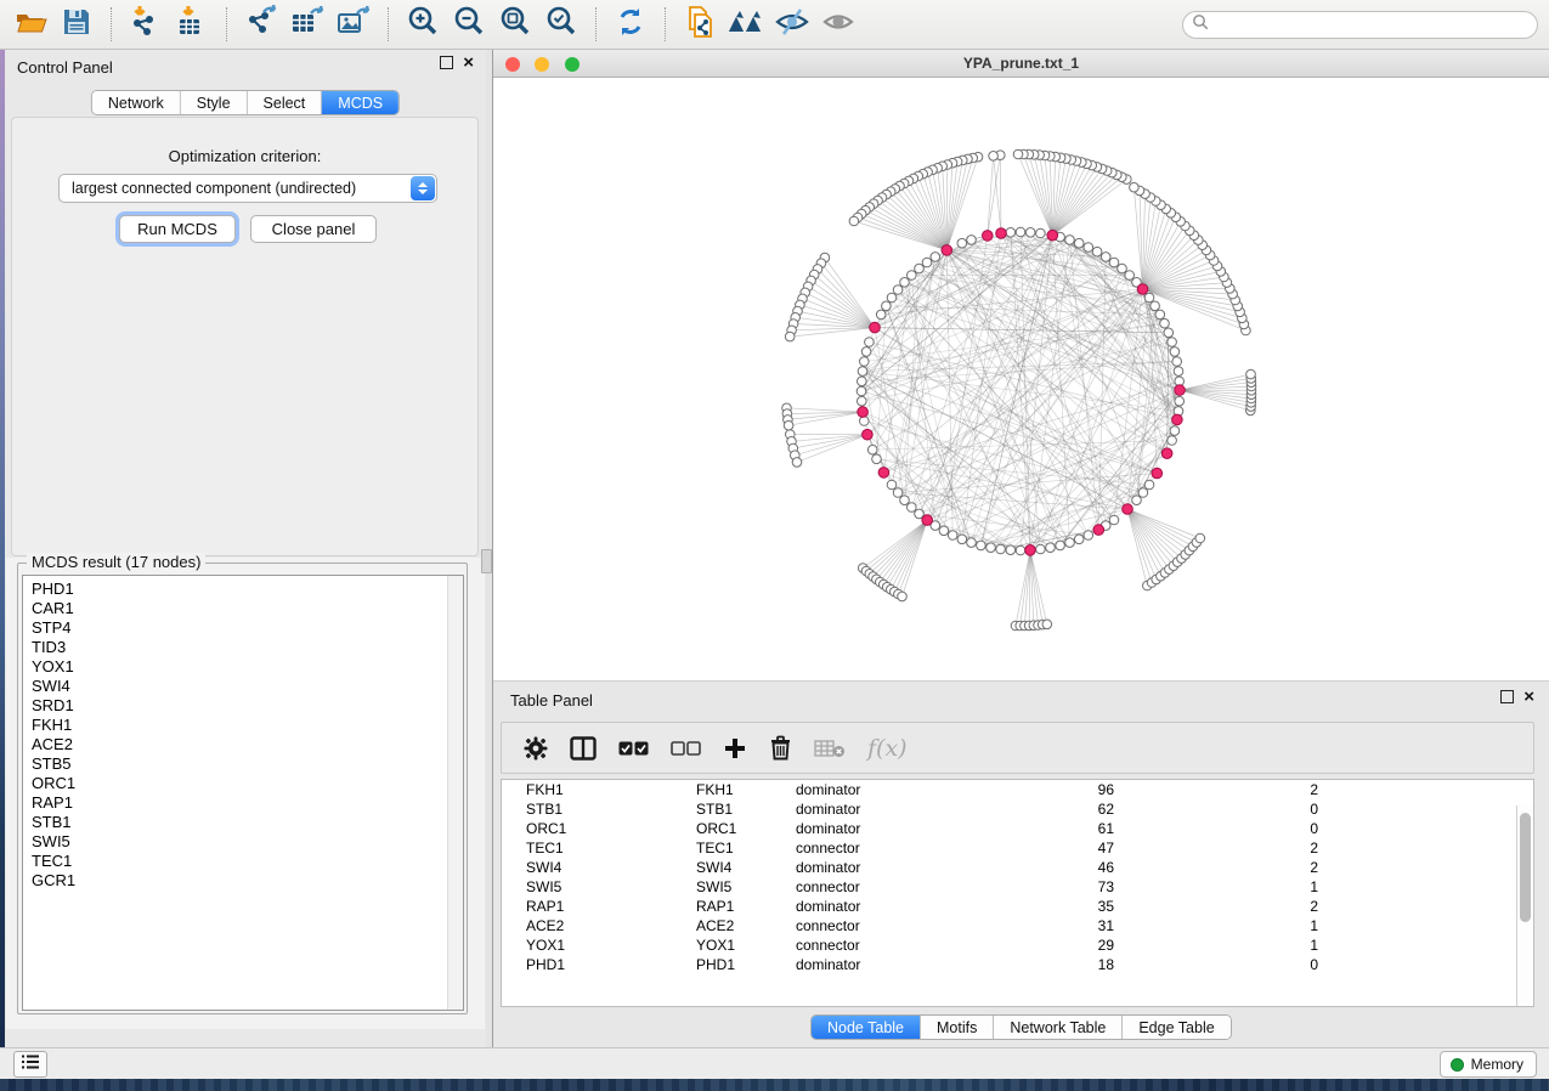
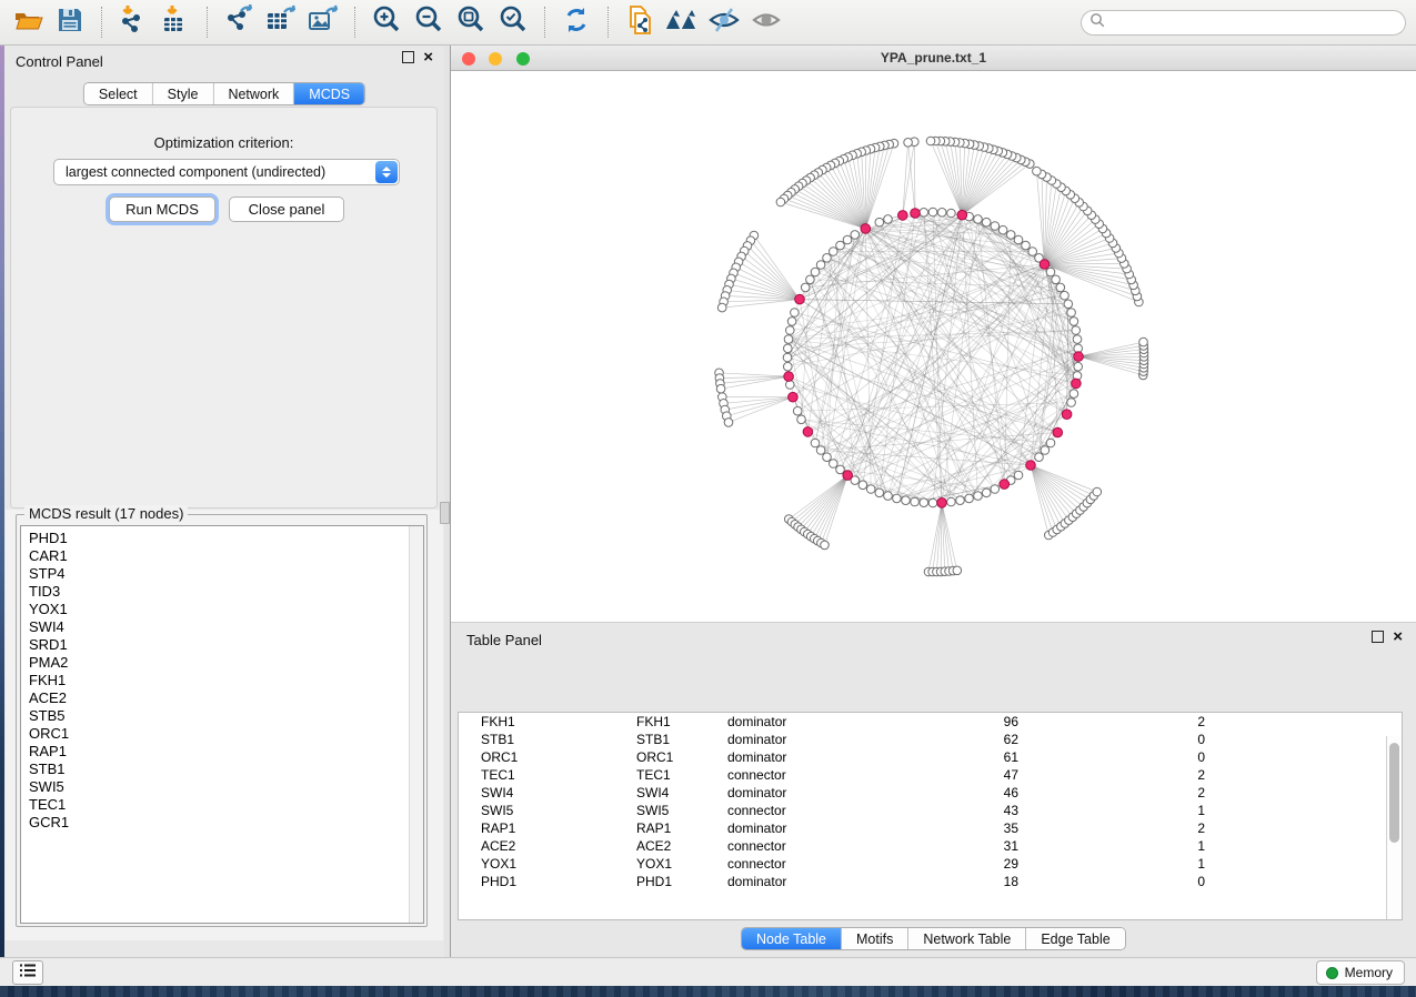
  Control Panel
  ×
- Network
+ Select
  Style
- Select
+ Network
  MCDS
  Optimization criterion:
  largest connected component (undirected)
  Run MCDS
  Close panel
  MCDS result (17 nodes)
  PHD1
  CAR1
  STP4
  TID3
  YOX1
  SWI4
  SRD1
+ PMA2
  FKH1
  ACE2
  STB5
  ORC1
  RAP1
  STB1
  SWI5
  TEC1
  GCR1
  YPA_prune.txt_1
  Table Panel
  ×
- f(x)
  FKH1
  FKH1
  dominator
  96
  2
  STB1
  STB1
  dominator
  62
  0
  ORC1
  ORC1
  dominator
  61
  0
  TEC1
  TEC1
  connector
  47
  2
  SWI4
  SWI4
  dominator
  46
  2
  SWI5
  SWI5
  connector
- 73
+ 43
  1
  RAP1
  RAP1
  dominator
  35
  2
  ACE2
  ACE2
  connector
  31
  1
  YOX1
  YOX1
  connector
  29
  1
  PHD1
  PHD1
  dominator
  18
  0
  Node Table
  Motifs
  Network Table
  Edge Table
  Memory
